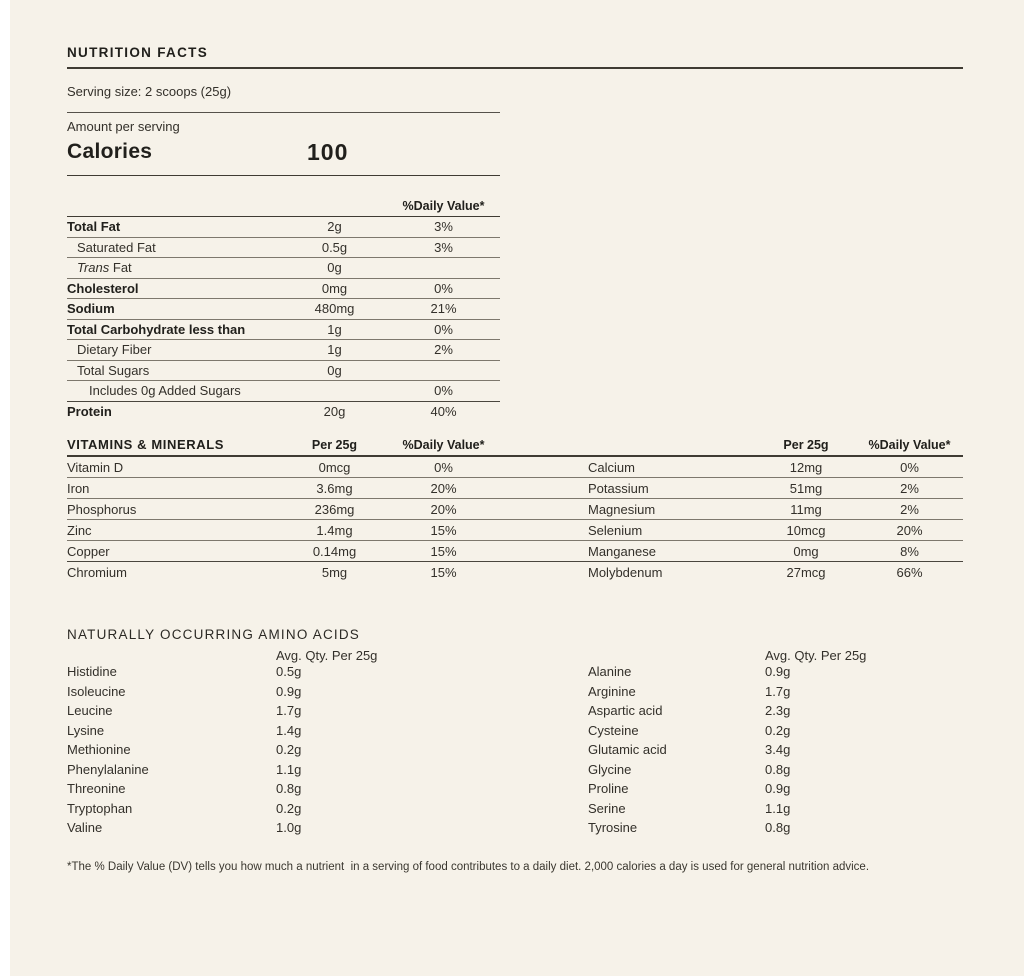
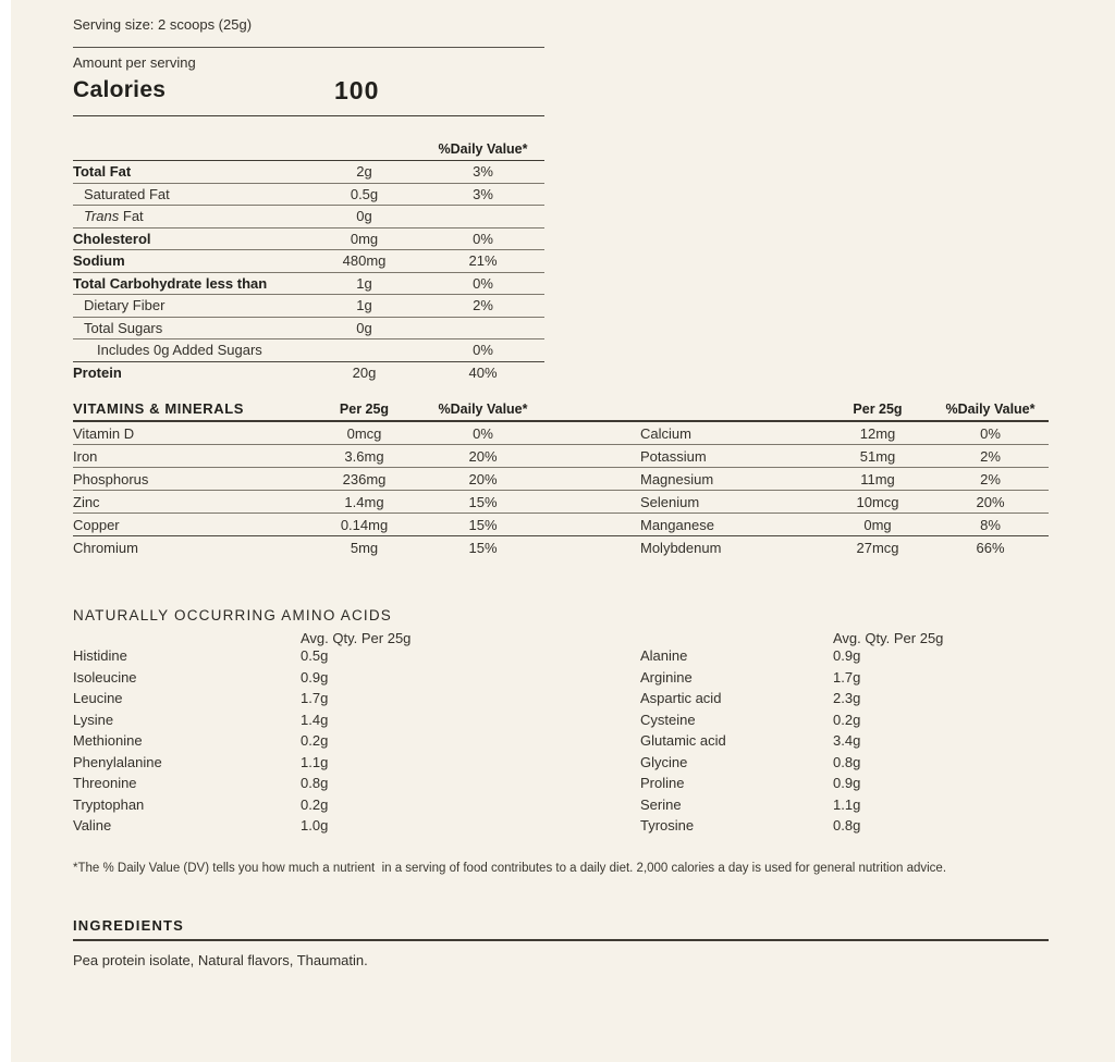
- NUTRITION FACTS
  Serving size: 2 scoops (25g)
  Amount per serving
  Calories
  100
  %Daily Value*
  Total Fat
  2g
  3%
  Saturated Fat
  0.5g
  3%
  Trans Fat
  0g
  Cholesterol
  0mg
  0%
  Sodium
  480mg
  21%
  Total Carbohydrate less than
  1g
  0%
  Dietary Fiber
  1g
  2%
  Total Sugars
  0g
  Includes 0g Added Sugars
  0%
  Protein
  20g
  40%
  VITAMINS & MINERALS
  Per 25g
  %Daily Value*
  Per 25g
  %Daily Value*
  Vitamin D
  0mcg
  0%
  Calcium
  12mg
  0%
  Iron
  3.6mg
  20%
  Potassium
  51mg
  2%
  Phosphorus
  236mg
  20%
  Magnesium
  11mg
  2%
  Zinc
  1.4mg
  15%
  Selenium
  10mcg
  20%
  Copper
  0.14mg
  15%
  Manganese
  0mg
  8%
  Chromium
  5mg
  15%
  Molybdenum
  27mcg
  66%
  NATURALLY OCCURRING AMINO ACIDS
  Avg. Qty. Per 25g
  Avg. Qty. Per 25g
  Histidine
  0.5g
  Alanine
  0.9g
  Isoleucine
  0.9g
  Arginine
  1.7g
  Leucine
  1.7g
  Aspartic acid
  2.3g
  Lysine
  1.4g
  Cysteine
  0.2g
  Methionine
  0.2g
  Glutamic acid
  3.4g
  Phenylalanine
  1.1g
  Glycine
  0.8g
  Threonine
  0.8g
  Proline
  0.9g
  Tryptophan
  0.2g
  Serine
  1.1g
  Valine
  1.0g
  Tyrosine
  0.8g
  *The % Daily Value (DV) tells you how much a nutrient in a serving of food contributes to a daily diet. 2,000 calories a day is used for general nutrition advice.
+ INGREDIENTS
+ Pea protein isolate, Natural flavors, Thaumatin.
